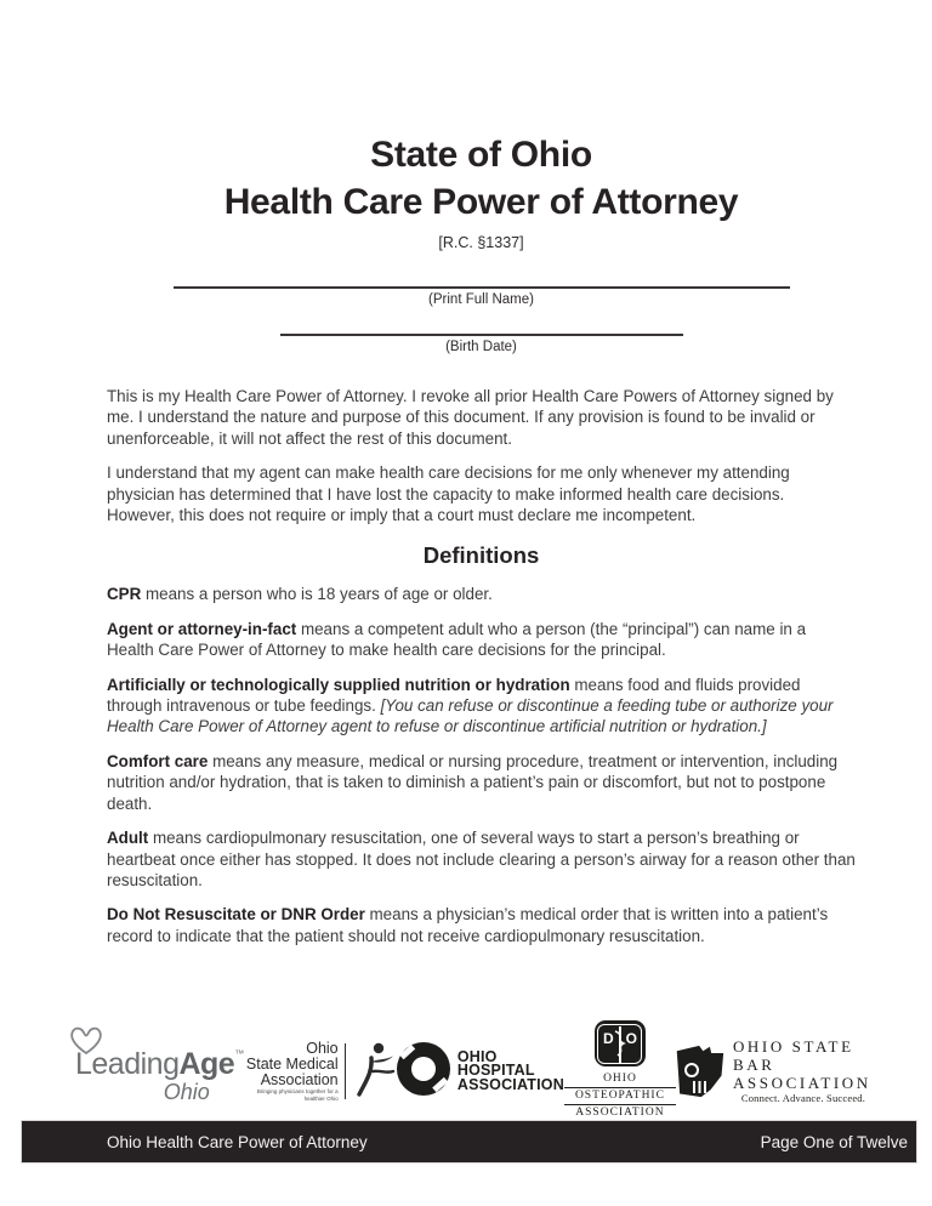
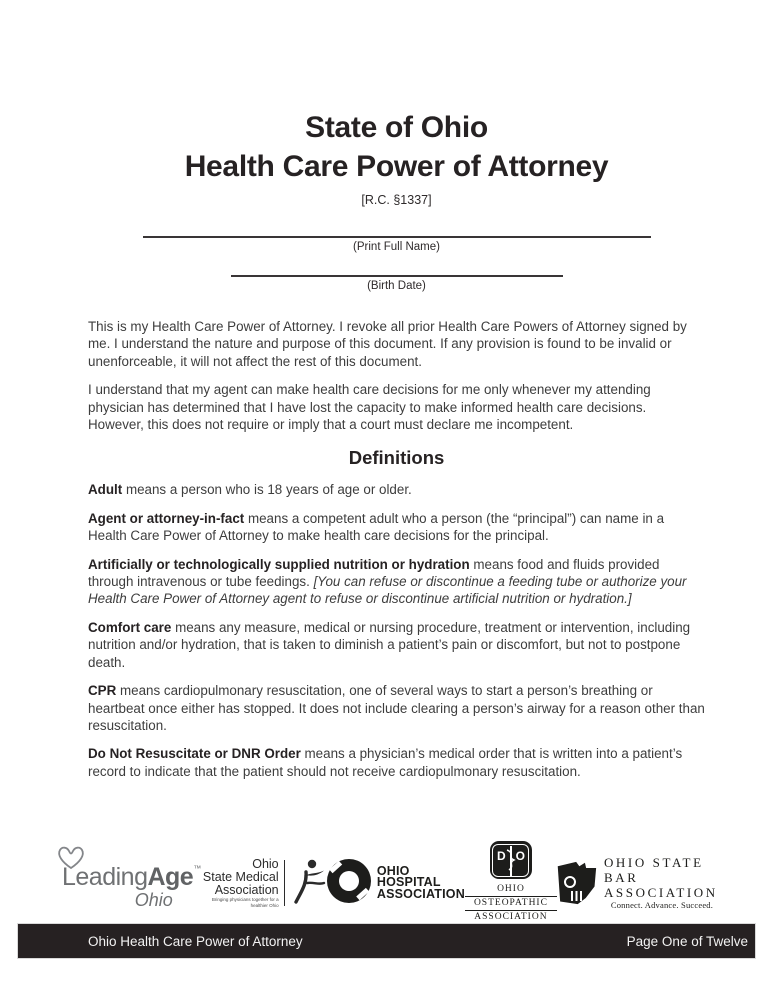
  State of Ohio
  Health Care Power of Attorney
  [R.C. §1337]
  (Print Full Name)
  (Birth Date)
  This is my Health Care Power of Attorney. I revoke all prior Health Care Powers of Attorney signed by me. I understand the nature and purpose of this document. If any provision is found to be invalid or unenforceable, it will not affect the rest of this document.
  I understand that my agent can make health care decisions for me only whenever my attending physician has determined that I have lost the capacity to make informed health care decisions. However, this does not require or imply that a court must declare me incompetent.
  Definitions
- CPR means a person who is 18 years of age or older.
+ Adult means a person who is 18 years of age or older.
  Agent or attorney-in-fact means a competent adult who a person (the “principal”) can name in a Health Care Power of Attorney to make health care decisions for the principal.
  Artificially or technologically supplied nutrition or hydration means food and fluids provided through intravenous or tube feedings. [You can refuse or discontinue a feeding tube or authorize your Health Care Power of Attorney agent to refuse or discontinue artificial nutrition or hydration.]
  Comfort care means any measure, medical or nursing procedure, treatment or intervention, including nutrition and/or hydration, that is taken to diminish a patient’s pain or discomfort, but not to postpone death.
- Adult means cardiopulmonary resuscitation, one of several ways to start a person’s breathing or heartbeat once either has stopped. It does not include clearing a person’s airway for a reason other than resuscitation.
+ CPR means cardiopulmonary resuscitation, one of several ways to start a person’s breathing or heartbeat once either has stopped. It does not include clearing a person’s airway for a reason other than resuscitation.
  Do Not Resuscitate or DNR Order means a physician’s medical order that is written into a patient’s record to indicate that the patient should not receive cardiopulmonary resuscitation.
  LeadingAge™
  Ohio
  Ohio
  State Medical
  Association
  OHIO
  HOSPITAL
  ASSOCIATION
  D
  O
  OHIO
  OSTEOPATHIC
  ASSOCIATION
  OHIO STATE BAR
  ASSOCIATION
  Connect. Advance. Succeed.
  Ohio Health Care Power of Attorney
  Page One of Twelve
